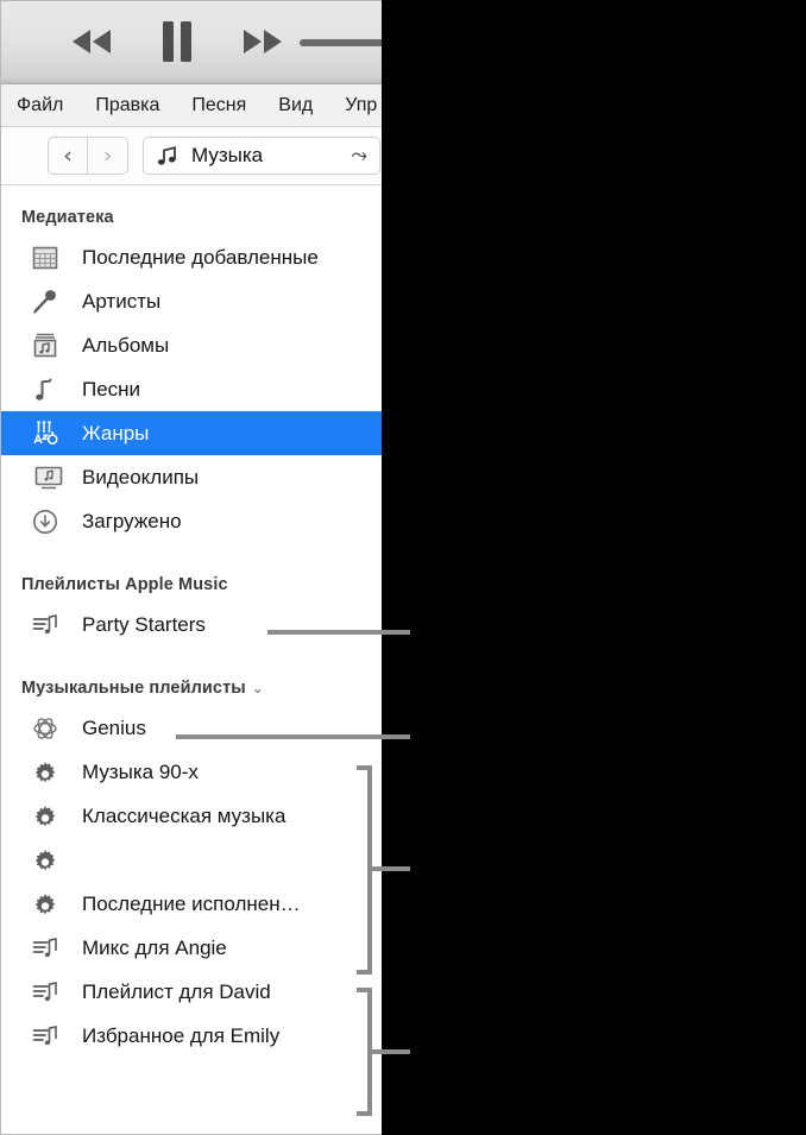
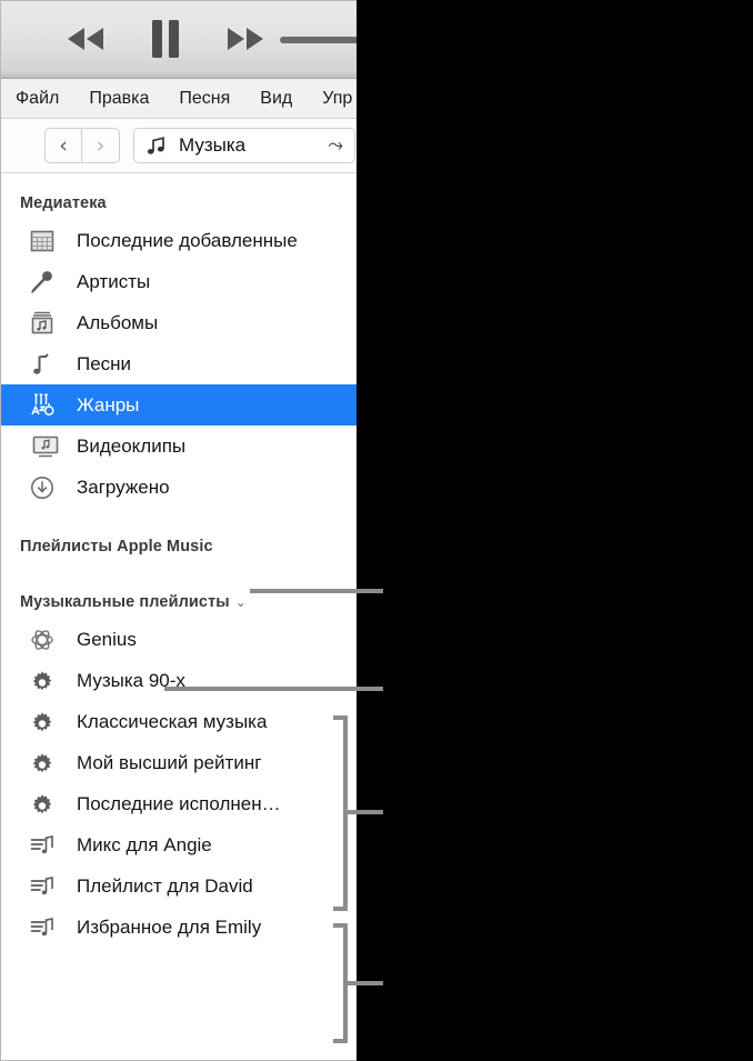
  Файл
  Правка
  Песня
  Вид
  Упр
  ‹
  ›
  Музыка
  ⤳
  Медиатека
  Последние добавленные
  Артисты
  Альбомы
  Песни
  Жанры
  Видеоклипы
  Загружено
  Плейлисты Apple Music
- Party Starters
  Музыкальные плейлисты
  ⌄
  Genius
  Музыка 90-х
  Классическая музыка
+ Мой высший рейтинг
  Последние исполнен…
  Микс для Angie
  Плейлист для David
  Избранное для Emily
